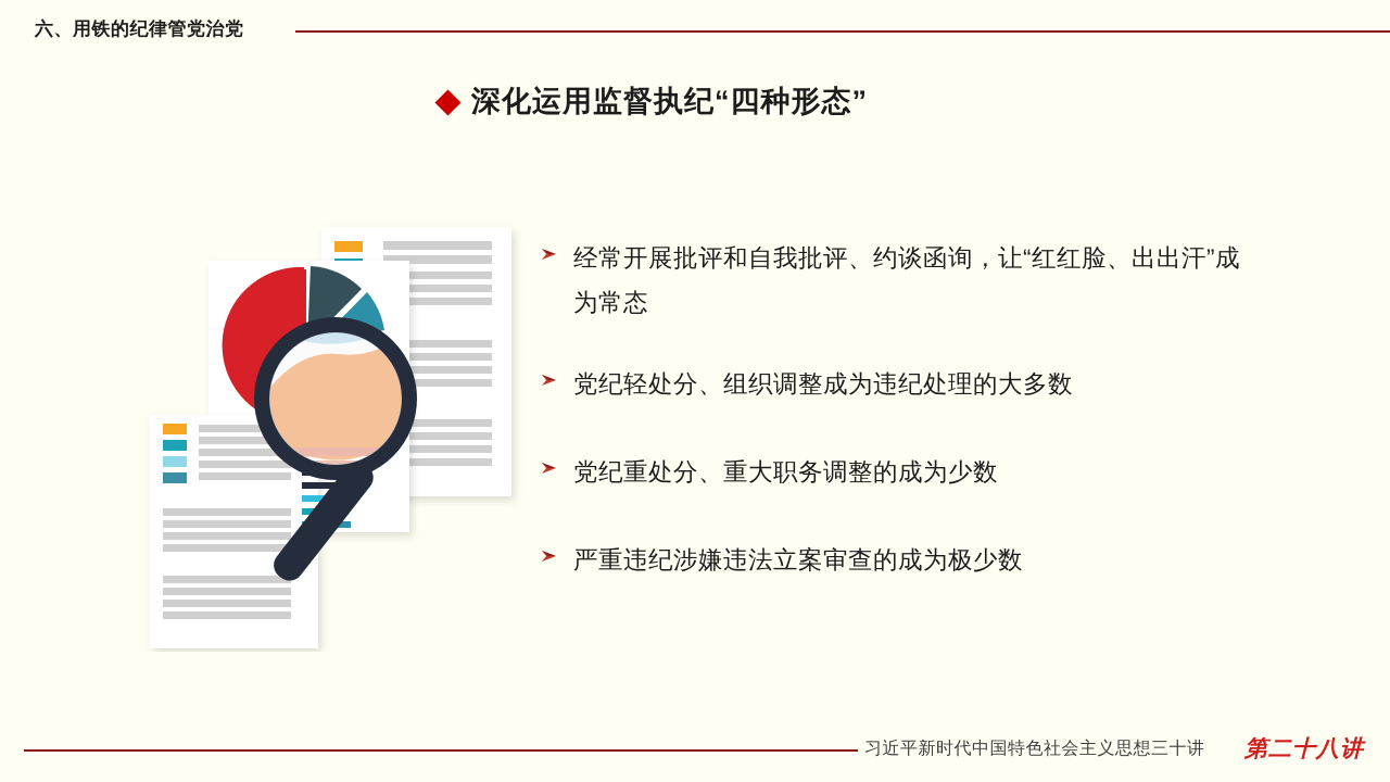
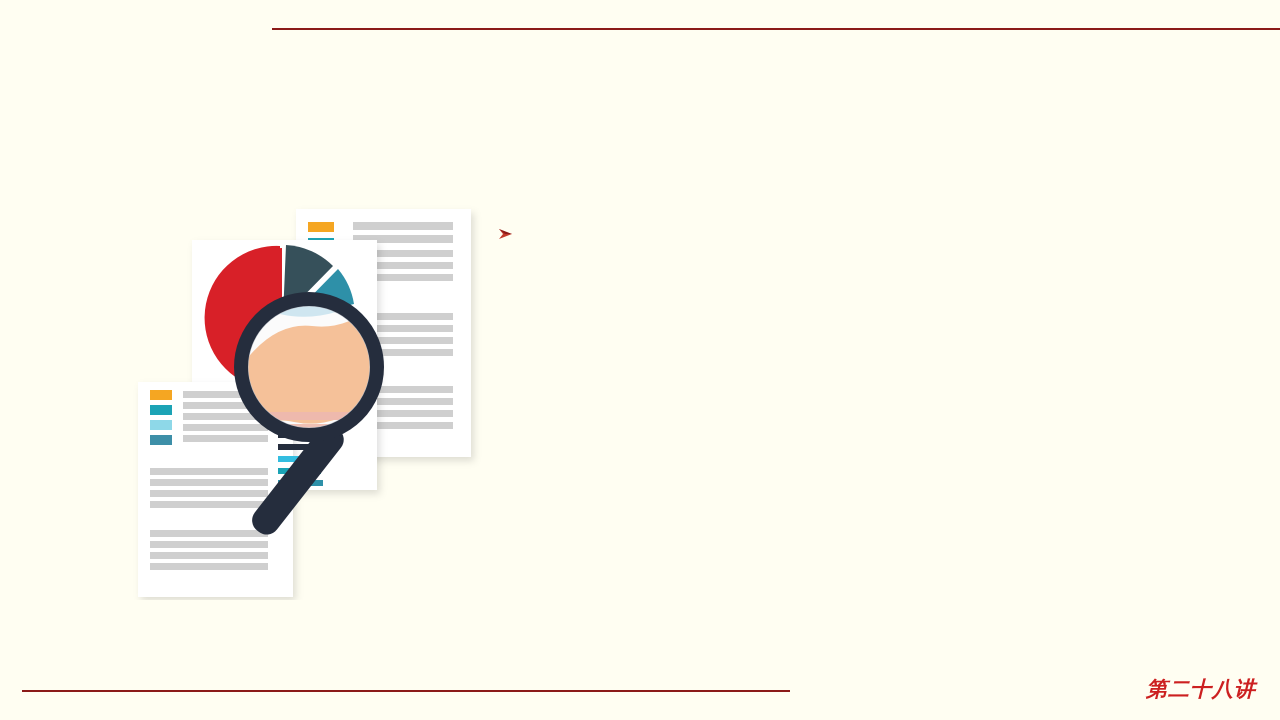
- 六、用铁的纪律管党治党
- 深化运用监督执纪“四种形态”
- 经常开展批评和自我批评、约谈函询，让“红红脸、出出汗”成为常态
- 党纪轻处分、组织调整成为违纪处理的大多数
- 党纪重处分、重大职务调整的成为少数
- 严重违纪涉嫌违法立案审查的成为极少数
- 习近平新时代中国特色社会主义思想三十讲
  第二十八讲
